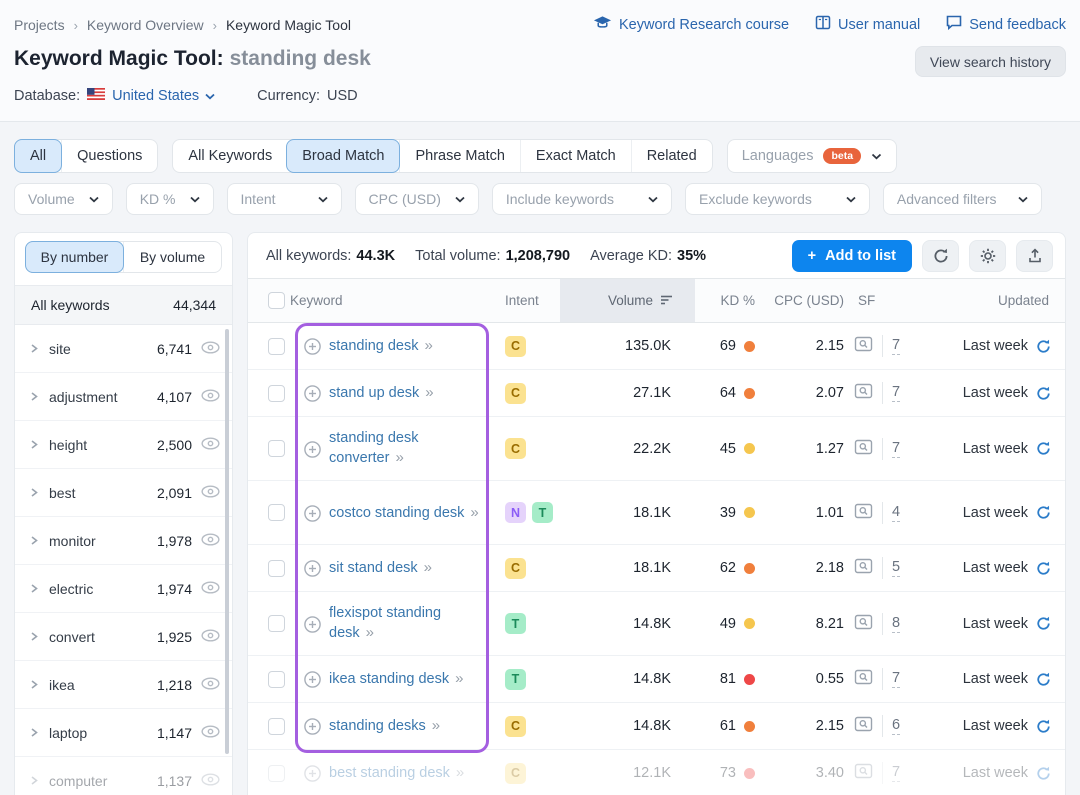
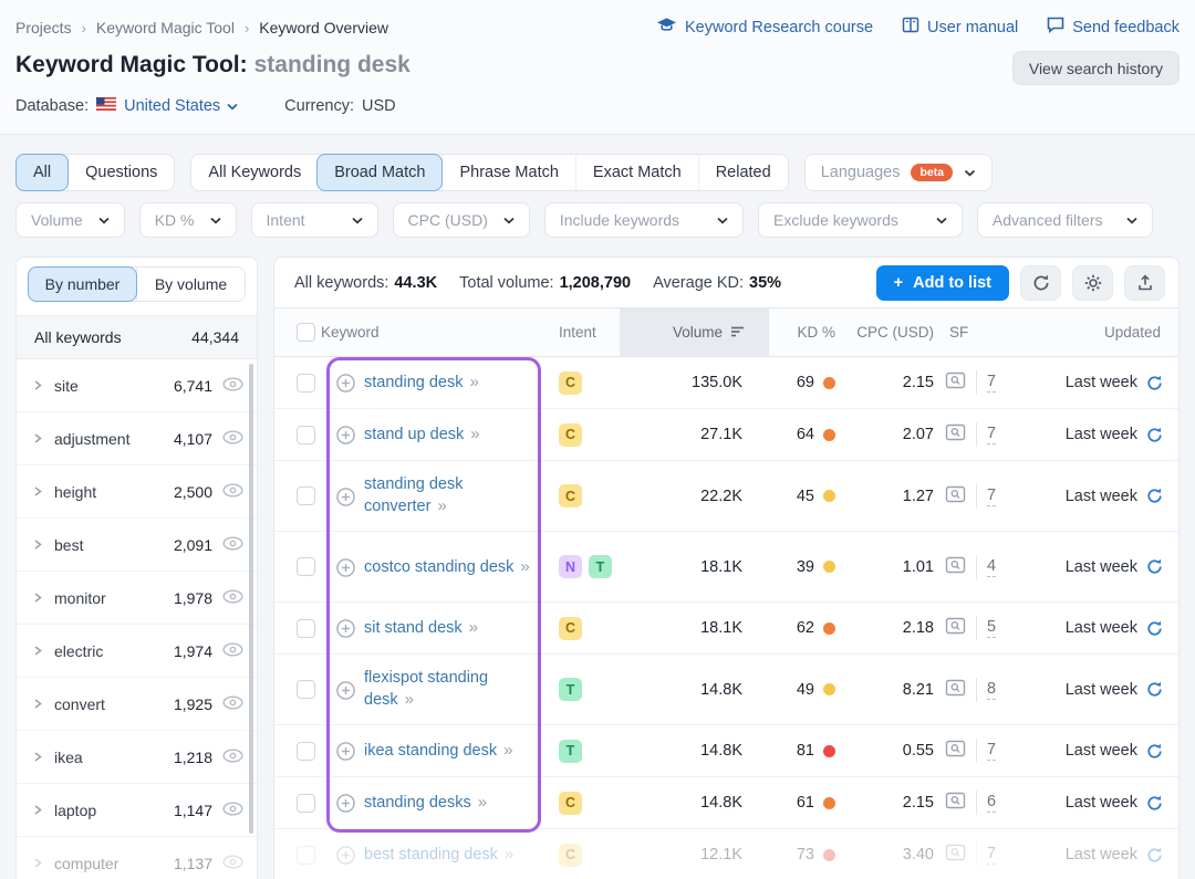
  Projects
  ›
- Keyword Overview
+ Keyword Magic Tool
  ›
- Keyword Magic Tool
+ Keyword Overview
  Keyword Research course
  User manual
  Send feedback
  Keyword Magic Tool: standing desk
  View search history
  Database:
  United States
  Currency:
  USD
  All
  Questions
  All Keywords
  Broad Match
  Phrase Match
  Exact Match
  Related
  Languages
  beta
  Volume
  KD %
  Intent
  CPC (USD)
  Include keywords
  Exclude keywords
  Advanced filters
  By number
  By volume
  All keywords
  44,344
  site
  6,741
  adjustment
  4,107
  height
  2,500
  best
  2,091
  monitor
  1,978
  electric
  1,974
  convert
  1,925
  ikea
  1,218
  laptop
  1,147
  computer
  1,137
  All keywords: 44.3K
  Total volume: 1,208,790
  Average KD: 35%
  +
  Add to list
  Keyword
  Intent
  Volume
  KD %
  CPC (USD)
  SF
  Updated
  standing desk »
  C
  135.0K
  69
  2.15
  7
  Last week
  stand up desk »
  C
  27.1K
  64
  2.07
  7
  Last week
  standing desk converter »
  C
  22.2K
  45
  1.27
  7
  Last week
  costco standing desk »
  N
  T
  18.1K
  39
  1.01
  4
  Last week
  sit stand desk »
  C
  18.1K
  62
  2.18
  5
  Last week
  flexispot standing desk »
  T
  14.8K
  49
  8.21
  8
  Last week
  ikea standing desk »
  T
  14.8K
  81
  0.55
  7
  Last week
  standing desks »
  C
  14.8K
  61
  2.15
  6
  Last week
  best standing desk »
  C
  12.1K
  73
  3.40
  7
  Last week
